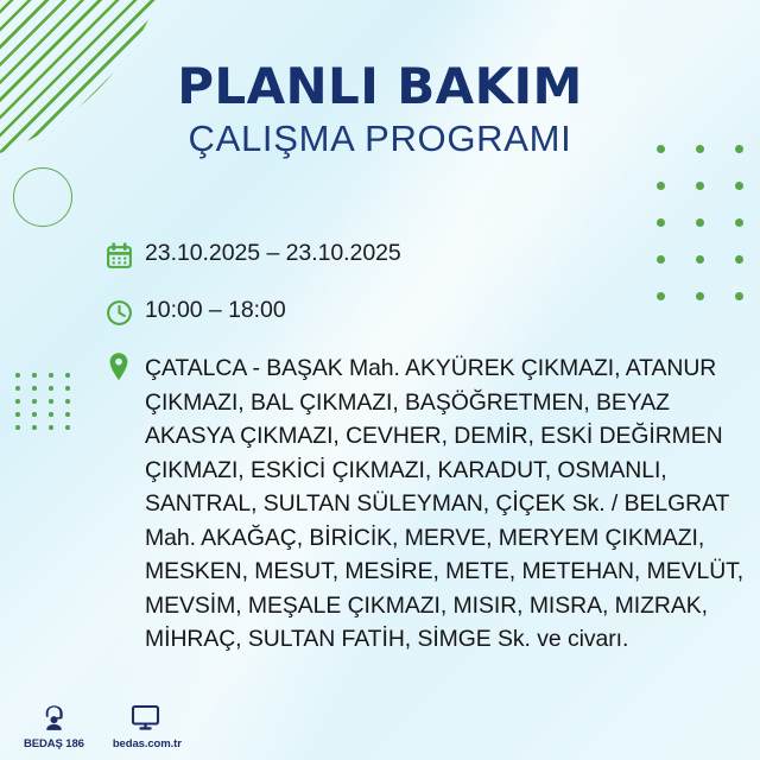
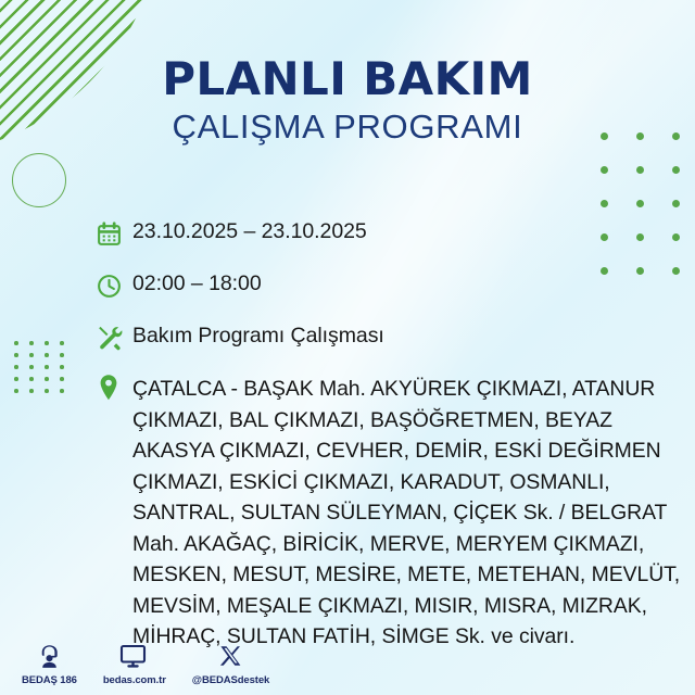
  PLANLI BAKIM
  ÇALIŞMA PROGRAMI
  23.10.2025 – 23.10.2025
- 10:00 – 18:00
+ 02:00 – 18:00
+ Bakım Programı Çalışması
  ÇATALCA - BAŞAK Mah. AKYÜREK ÇIKMAZI, ATANUR ÇIKMAZI, BAL ÇIKMAZI, BAŞÖĞRETMEN, BEYAZ AKASYA ÇIKMAZI, CEVHER, DEMİR, ESKİ DEĞİRMEN ÇIKMAZI, ESKİCİ ÇIKMAZI, KARADUT, OSMANLI, SANTRAL, SULTAN SÜLEYMAN, ÇİÇEK Sk. / BELGRAT Mah. AKAĞAÇ, BİRİCİK, MERVE, MERYEM ÇIKMAZI, MESKEN, MESUT, MESİRE, METE, METEHAN, MEVLÜT, MEVSİM, MEŞALE ÇIKMAZI, MISIR, MISRA, MIZRAK, MİHRAÇ, SULTAN FATİH, SİMGE Sk. ve civarı.
  BEDAŞ 186
  bedas.com.tr
+ @BEDASdestek
